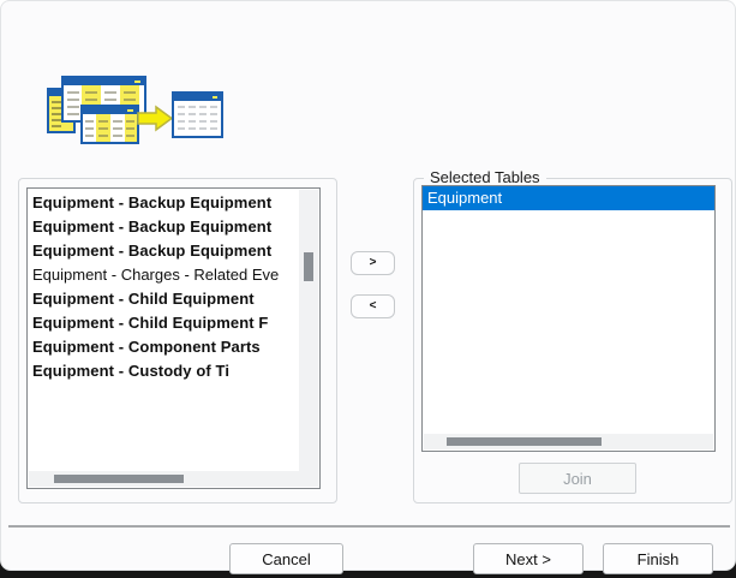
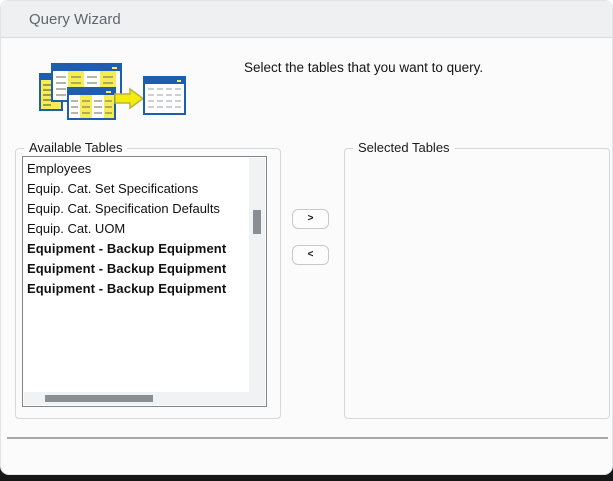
+ Query Wizard
+ Select the tables that you want to query.
+ Available Tables
+ Employees
+ Equip. Cat. Set Specifications
+ Equip. Cat. Specification Defaults
+ Equip. Cat. UOM
  Equipment - Backup Equipment
  Equipment - Backup Equipment
  Equipment - Backup Equipment
- Equipment - Charges - Related Eve
- Equipment - Child Equipment
- Equipment - Child Equipment F
- Equipment - Component Parts
- Equipment - Custody of Ti
  >
  <
  Selected Tables
- Equipment
- Join
- Cancel
- Next >
- Finish
